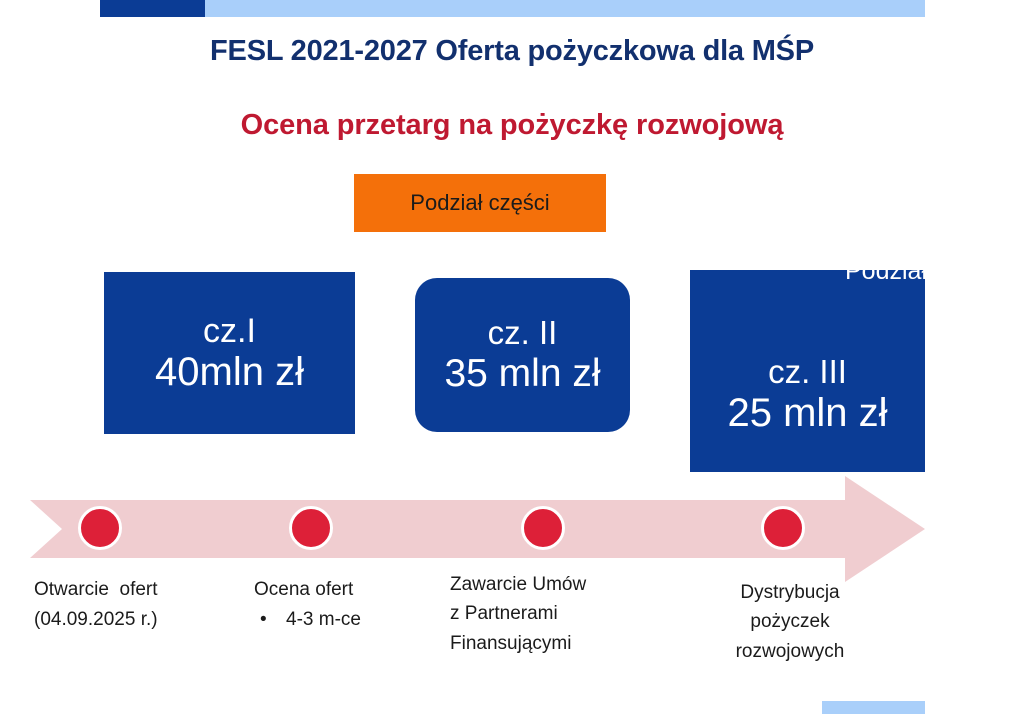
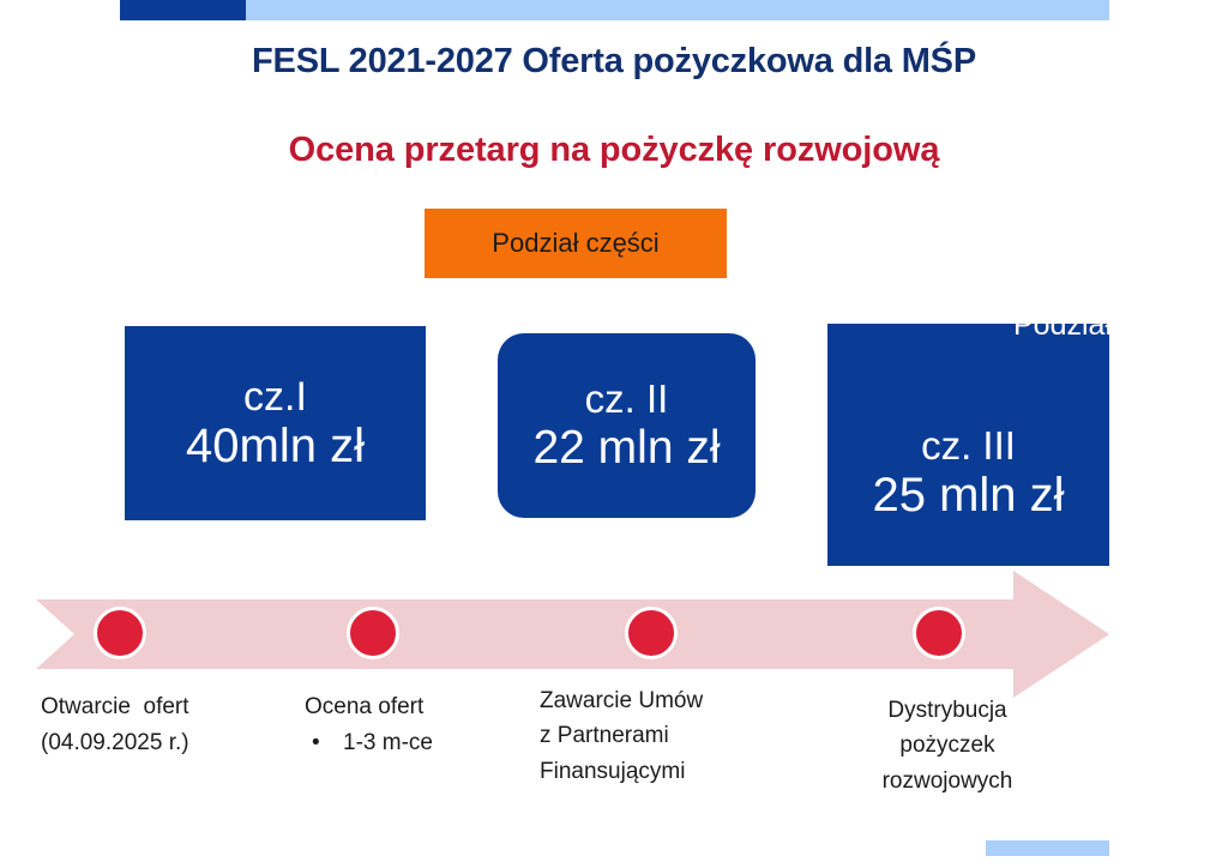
  FESL 2021-2027 Oferta pożyczkowa dla MŚP
  Ocena przetarg na pożyczkę rozwojową
  Podział części
  cz.I
  40mln zł
  cz. II
- 35 mln zł
+ 22 mln zł
  cz. III
  25 mln zł
  Podział
  Otwarcie ofert
  (04.09.2025 r.)
  Ocena ofert
- • 4-3 m-ce
+ • 1-3 m-ce
  Zawarcie Umów
  z Partnerami
  Finansującymi
  Dystrybucja
  pożyczek
  rozwojowych
